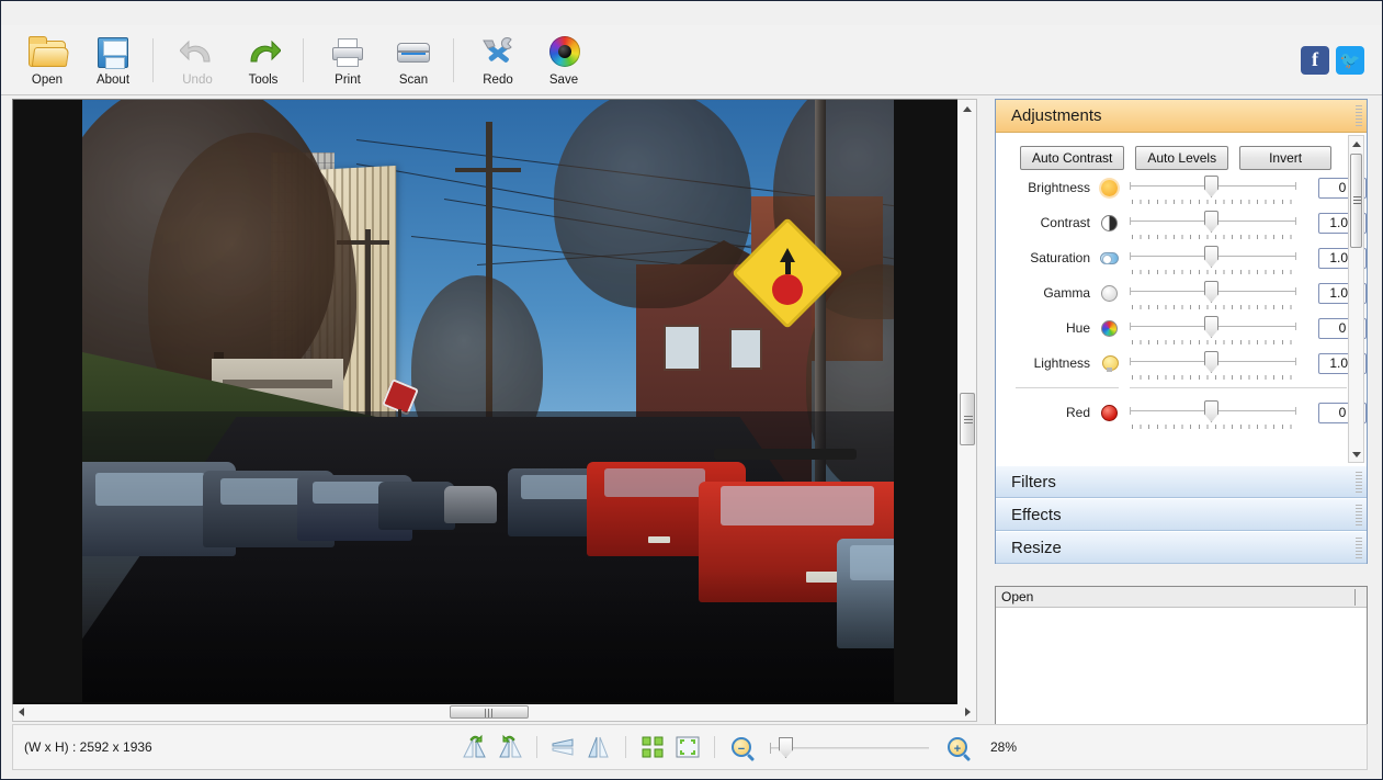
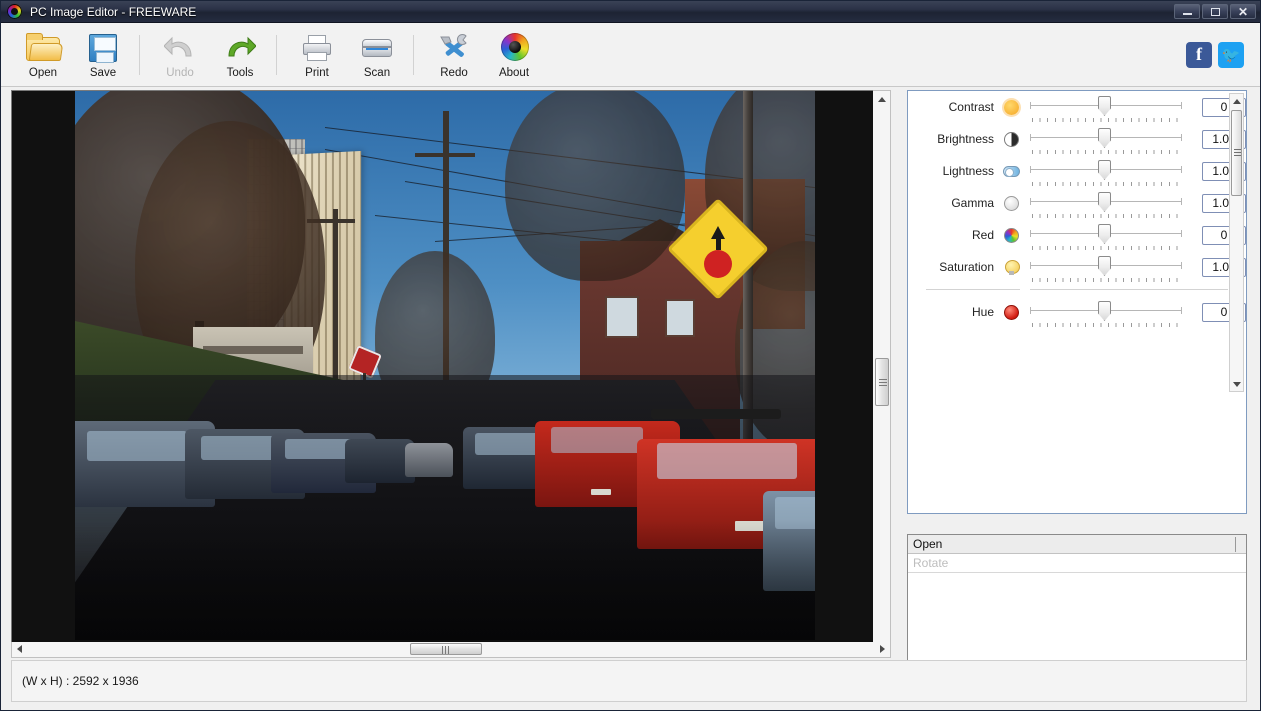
+ PC Image Editor - FREEWARE
+ ✕
  Open
- About
+ Save
  Undo
  Tools
  Print
  Scan
  Redo
- Save
+ About
  f
  🐦
- Adjustments
- Auto Contrast
- Auto Levels
- Invert
- Brightness
+ Contrast
  0
- Contrast
+ Brightness
  1.0
- Saturation
+ Lightness
  1.0
  Gamma
  1.0
- Hue
+ Red
  0
- Lightness
+ Saturation
  1.0
- Red
+ Hue
  0
- Filters
- Effects
- Resize
  Open
+ Rotate
  (W x H) : 2592 x 1936
- −
- +
- 28%
